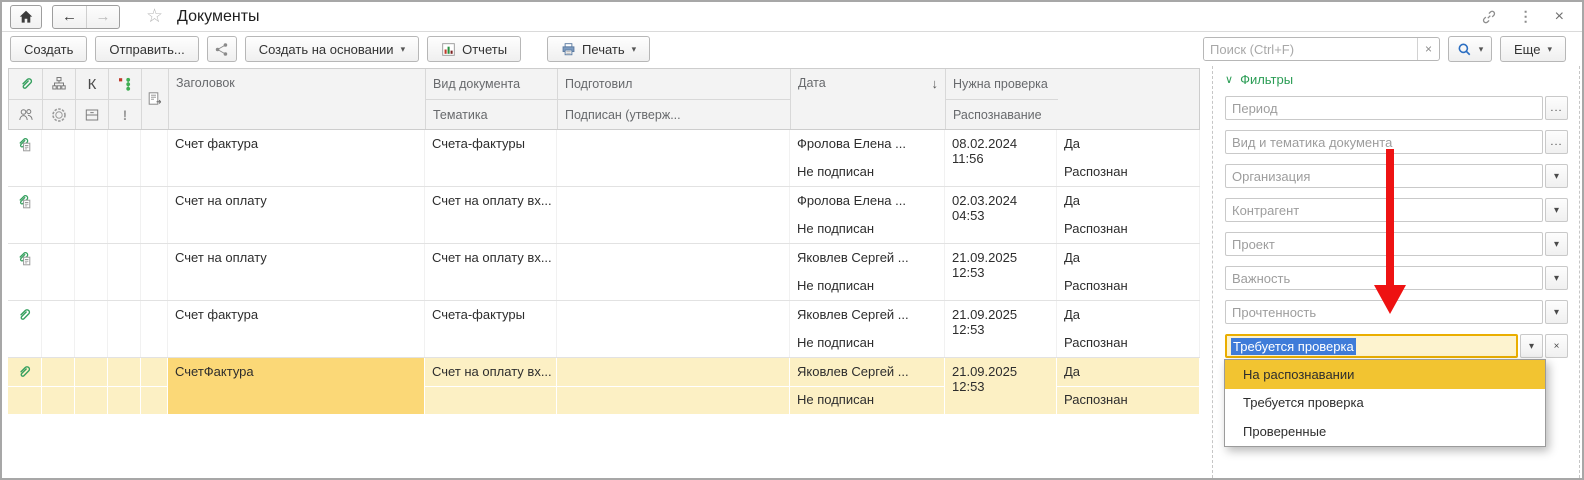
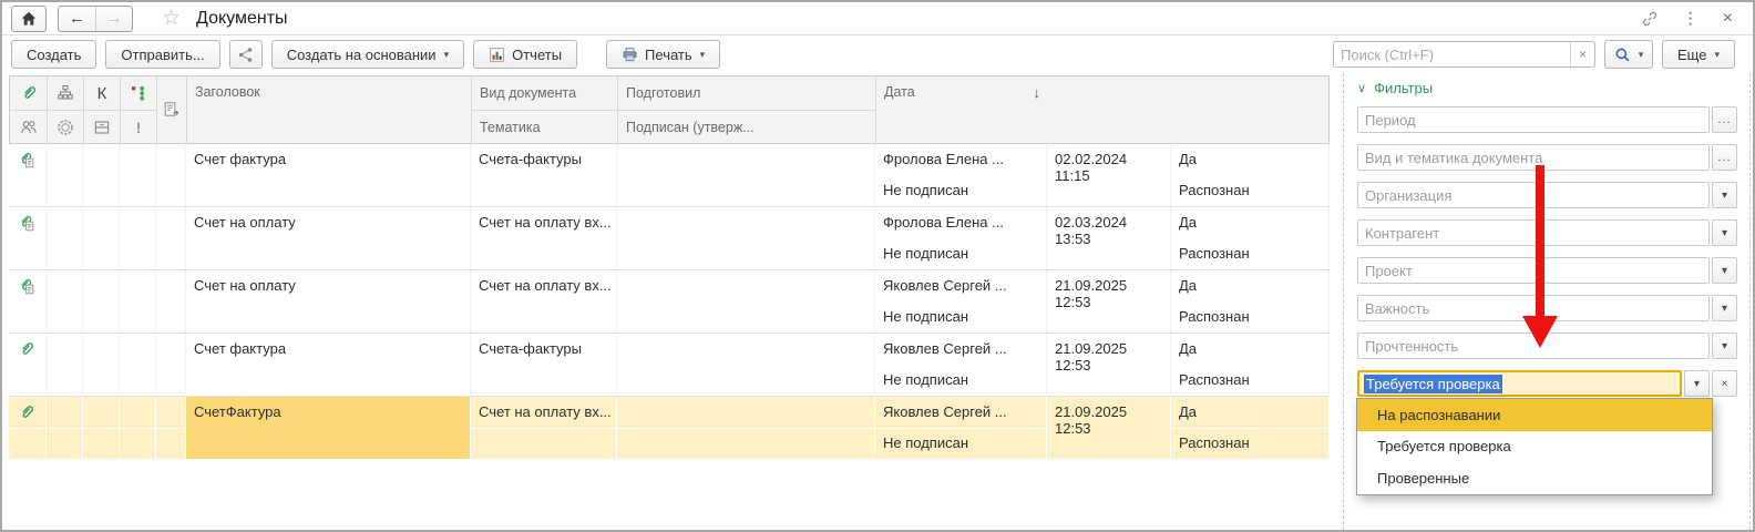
  ←
  →
  ☆
  Документы
  ⋮
  ×
  Создать
  Отправить...
  Создать на основании
  ▾
  Отчеты
  Печать
  ▾
  Поиск (Ctrl+F)
  ×
  ▾
  Еще
  ▾
  К
  !
  Заголовок
  Вид документа
  Тематика
  Подготовил
  Подписан (утверж...
  Дата
  ↓
- Нужна проверка
- Распознавание
  Счет фактура
  Счета-фактуры
  Фролова Елена ...
  Не подписан
- 08.02.2024
+ 02.02.2024
- 11:56
+ 11:15
  Да
  Распознан
  Счет на оплату
  Счет на оплату вх...
  Фролова Елена ...
  Не подписан
  02.03.2024
- 04:53
+ 13:53
  Да
  Распознан
  Счет на оплату
  Счет на оплату вх...
  Яковлев Сергей ...
  Не подписан
  21.09.2025
  12:53
  Да
  Распознан
  Счет фактура
  Счета-фактуры
  Яковлев Сергей ...
  Не подписан
  21.09.2025
  12:53
  Да
  Распознан
  СчетФактура
  Счет на оплату вх...
  Яковлев Сергей ...
  Не подписан
  21.09.2025
  12:53
  Да
  Распознан
  ∨
  Фильтры
  Период
  ...
  Вид и тематика документа
  ...
  Организация
  ▾
  Контрагент
  ▾
  Проект
  ▾
  Важность
  ▾
  Прочтенность
  ▾
  Требуется проверка
  ▾
  ×
  На распознавании
  Требуется проверка
  Проверенные
